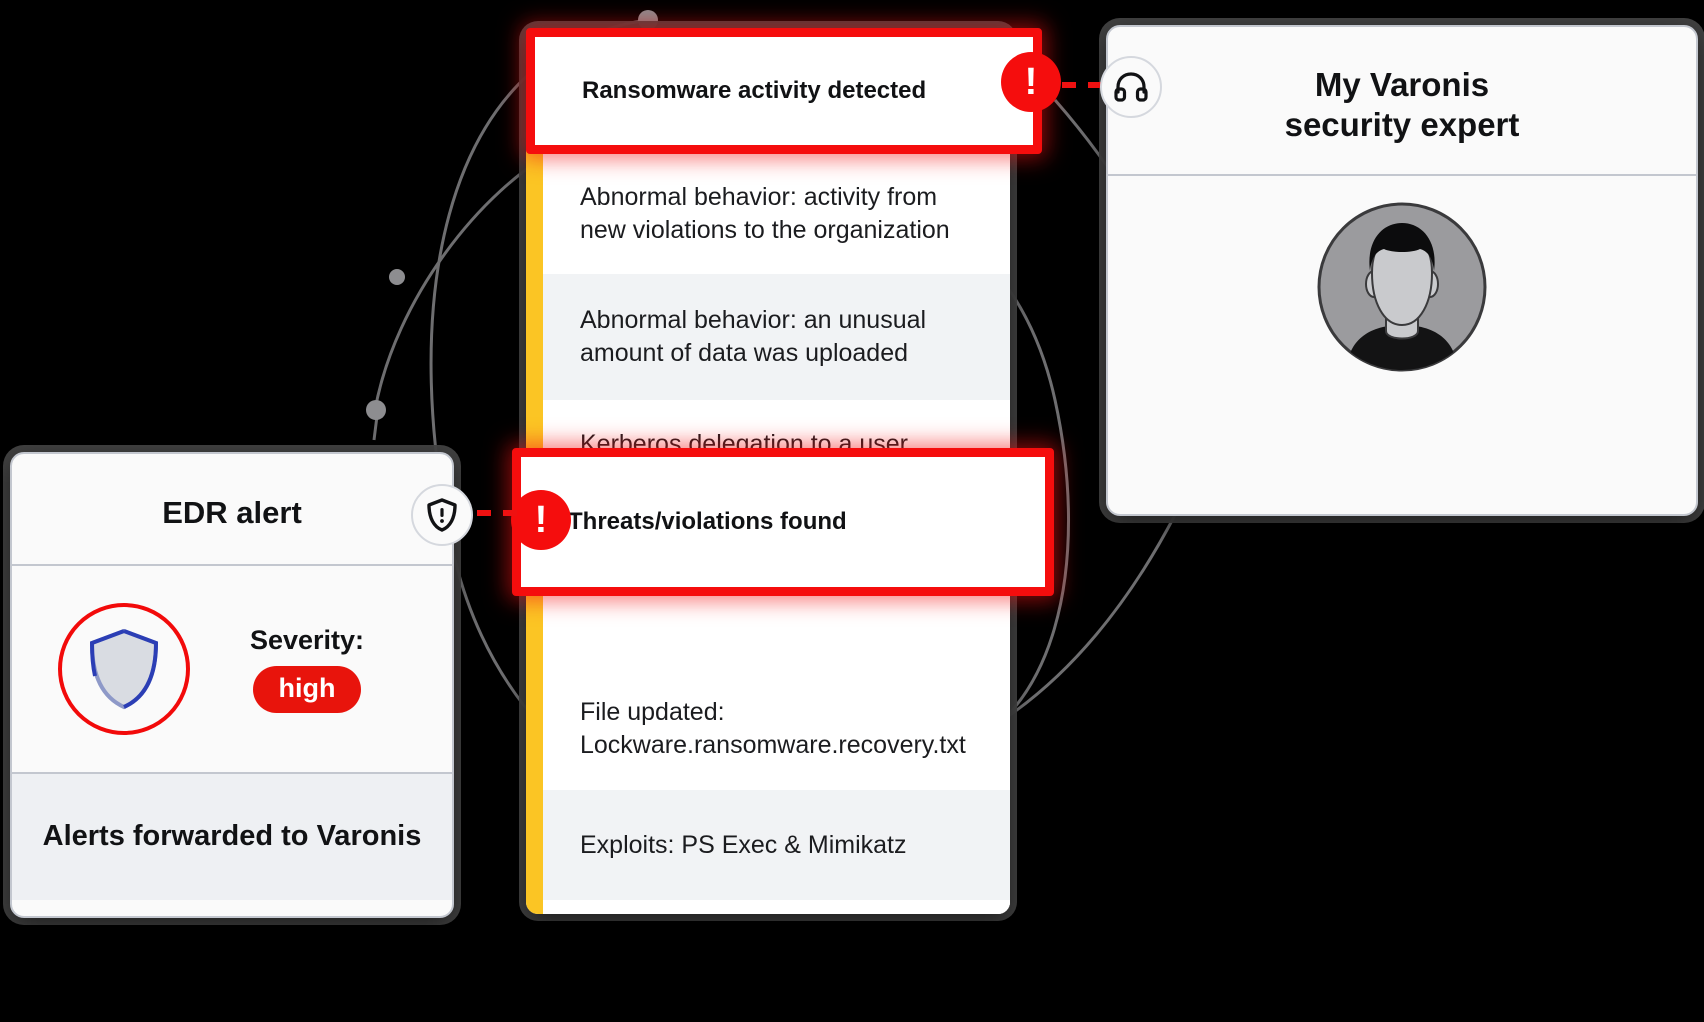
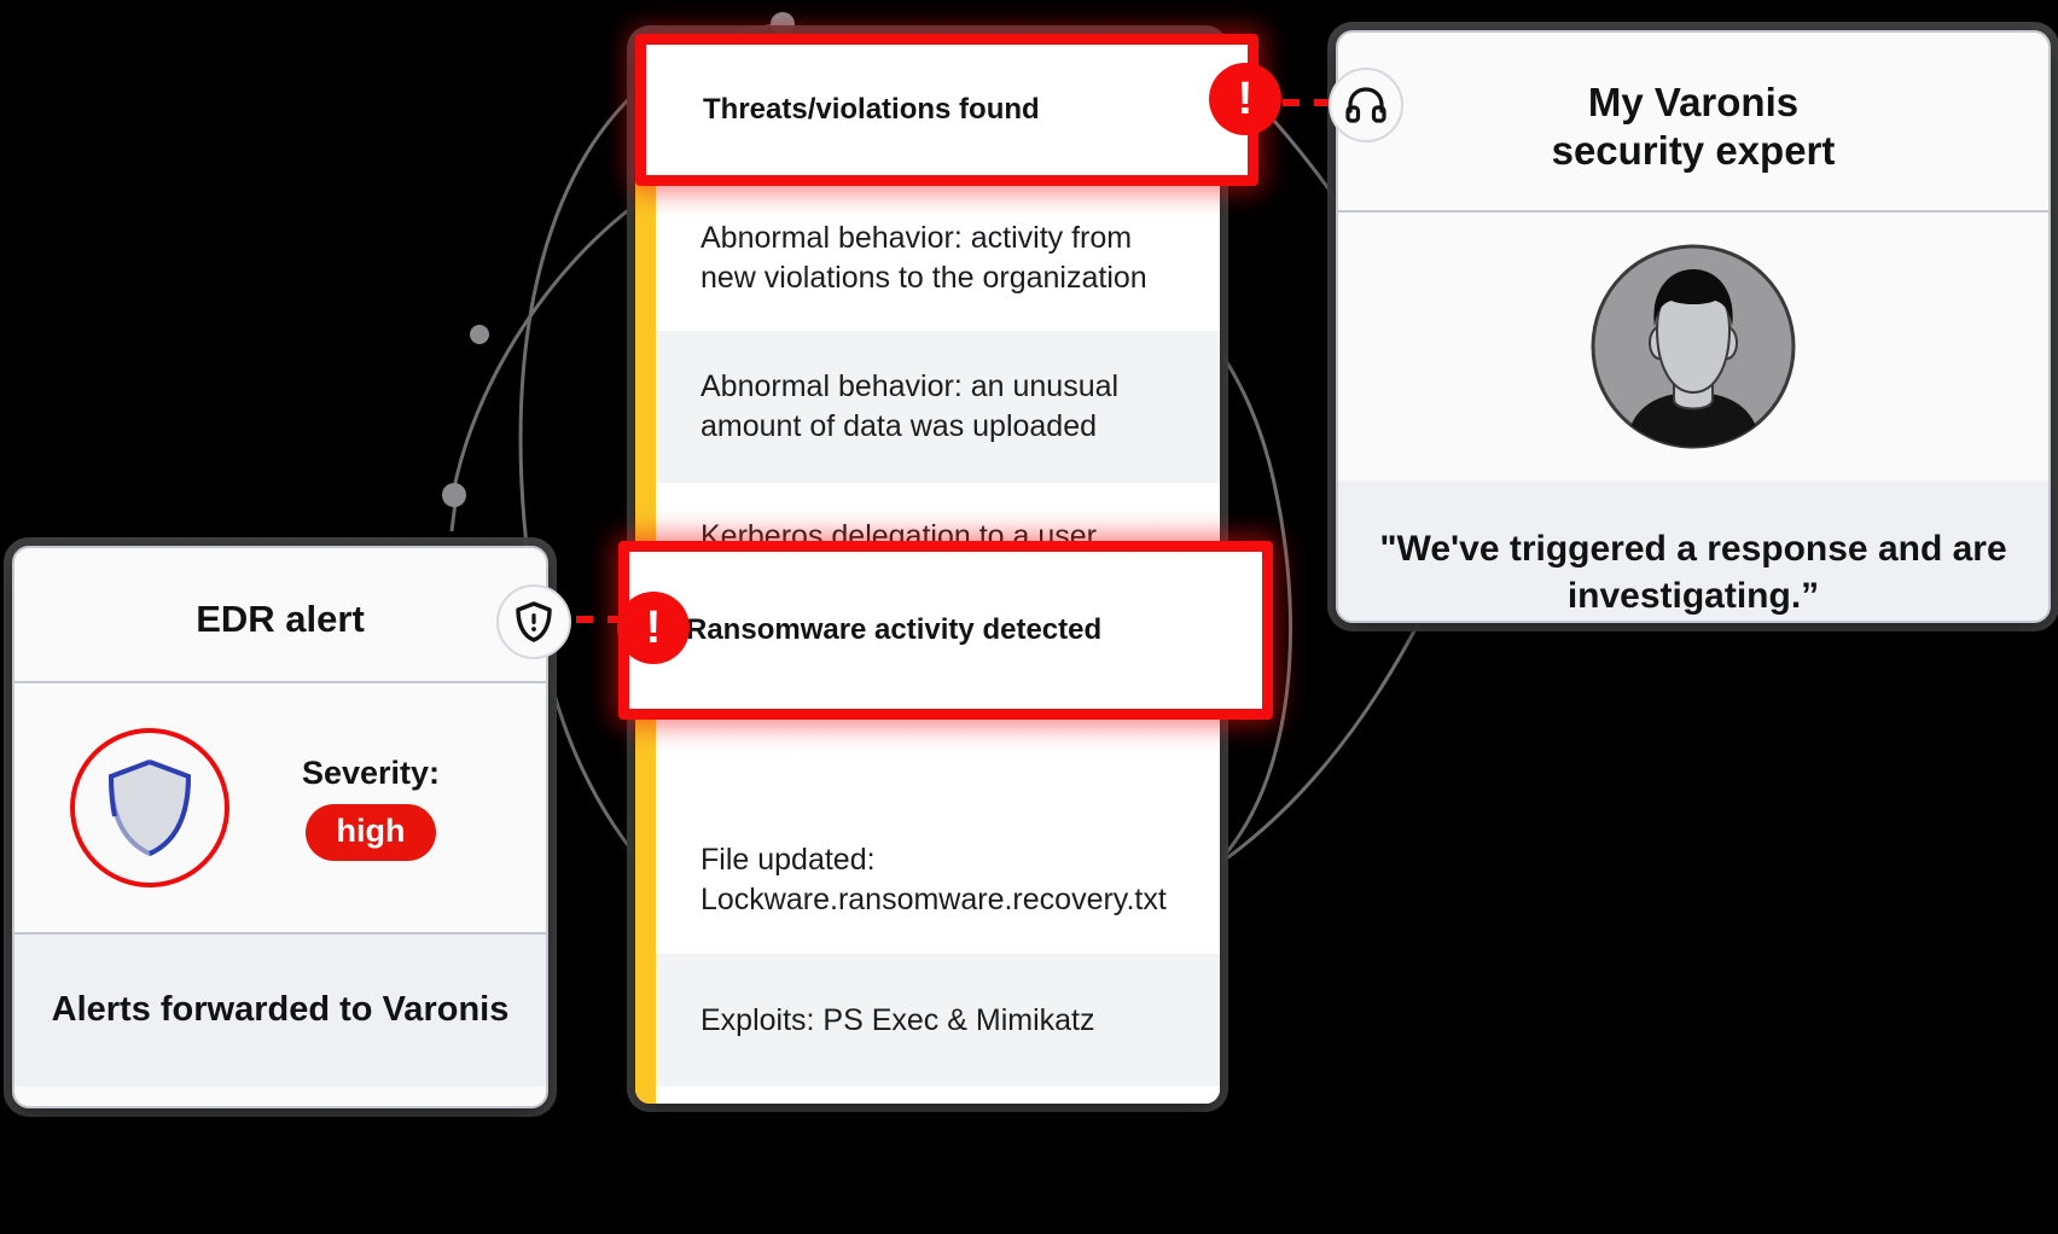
  EDR alert
  Severity:
  high
  Alerts forwarded to Varonis
  Abnormal behavior: activity from new violations to the organization
  Abnormal behavior: an unusual amount of data was uploaded
  Kerberos delegation to a user
  File updated: Lockware.ransomware.recovery.txt
  Exploits: PS Exec & Mimikatz
- Ransomware activity detected
+ Threats/violations found
  !
- Threats/violations found
+ Ransomware activity detected
  !
  My Varonis
  security expert
+ "We've triggered a response and are investigating.”
